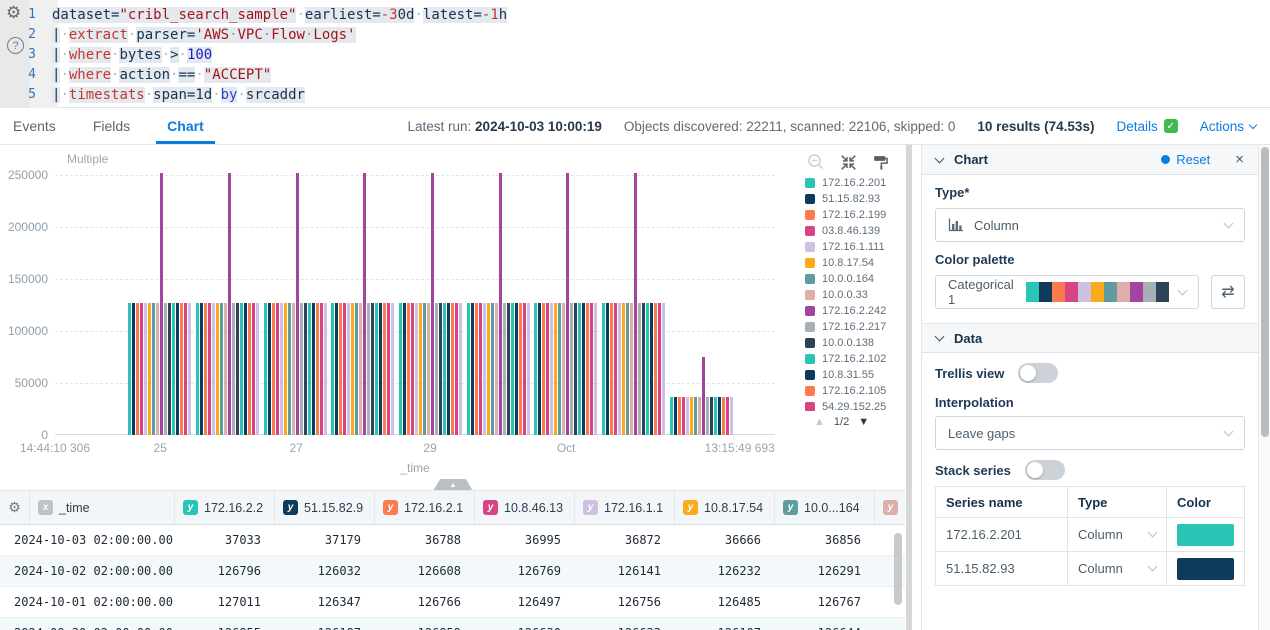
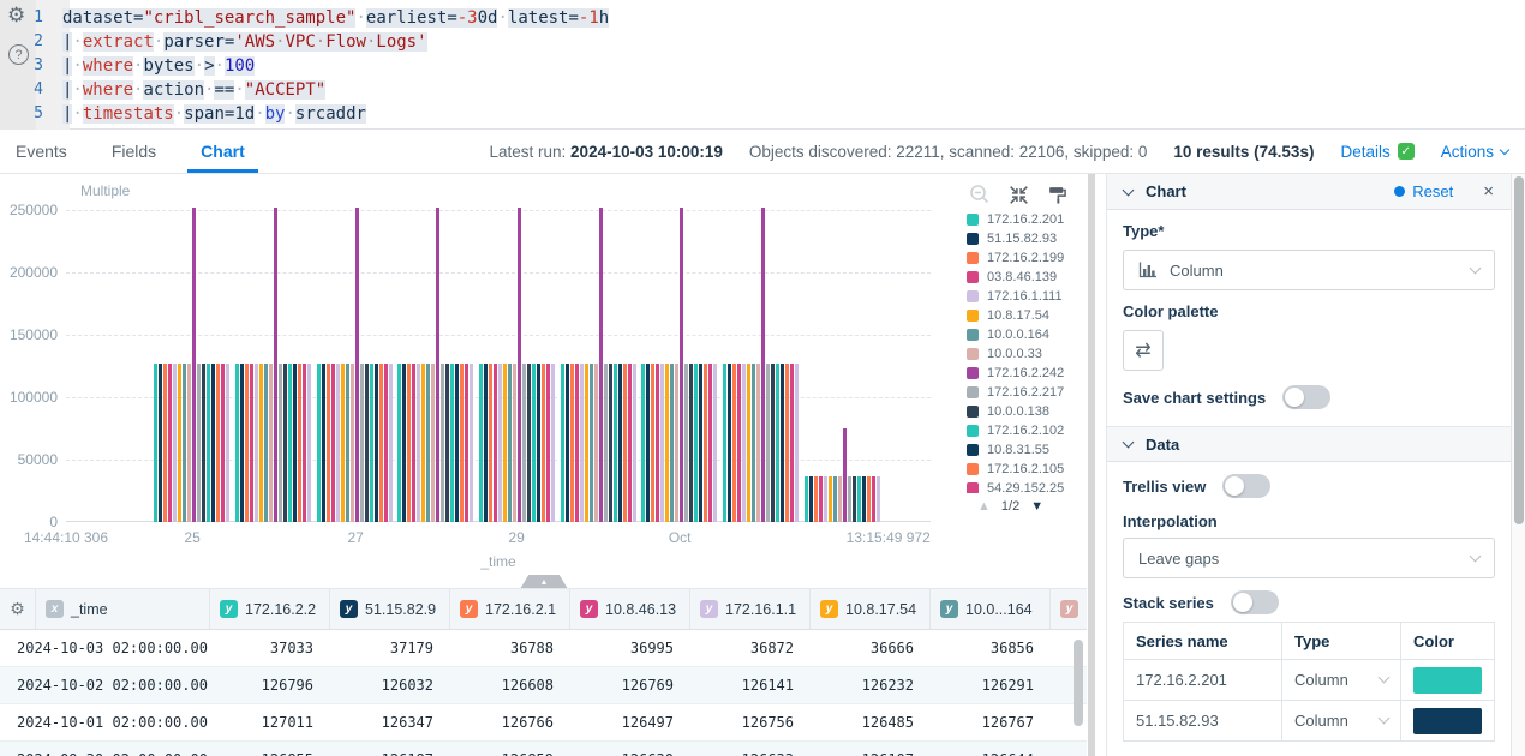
  ⚙
  ?
  1
  dataset="cribl_search_sample"·earliest=-30d·latest=-1h
  2
  |·extract·parser='AWS·VPC·Flow·Logs'
  3
  |·where·bytes·>·100
  4
  |·where·action·==·"ACCEPT"
  5
  |·timestats·span=1d·by·srcaddr
  Events
  Fields
  Chart
  Latest run: 2024-10-03 10:00:19
  Objects discovered: 22211, scanned: 22106, skipped: 0
  10 results (74.53s)
  Details
  ✓
  Actions
  Multiple
  14:44:10 306
  25
  27
  29
  Oct
- 13:15:49 693
+ 13:15:49 972
  _time
  172.16.2.201
  51.15.82.93
  172.16.2.199
  03.8.46.139
  172.16.1.111
  10.8.17.54
  10.0.0.164
  10.0.0.33
  172.16.2.242
  172.16.2.217
  10.0.0.138
  172.16.2.102
  10.8.31.55
  172.16.2.105
  54.29.152.25
  ▲
  1/2
  ▼
  250000
  200000
  150000
  100000
  50000
  0
  ⚙
  x
  _time
  y
  172.16.2.2
  y
  51.15.82.9
  y
  172.16.2.1
  y
  10.8.46.13
  y
  172.16.1.1
  y
  10.8.17.54
  y
  10.0...164
  y
  2024-10-03 02:00:00.00
  37033
  37179
  36788
  36995
  36872
  36666
  36856
  2024-10-02 02:00:00.00
  126796
  126032
  126608
  126769
  126141
  126232
  126291
  2024-10-01 02:00:00.00
  127011
  126347
  126766
  126497
  126756
  126485
  126767
  Chart
  Reset
  ×
  Type*
  Column
  Color palette
- Categorical 1
  ⇄
+ Save chart settings
  Data
  Trellis view
  Interpolation
  Leave gaps
  Stack series
  Series name
  Type
  Color
  172.16.2.201
  Column
  51.15.82.93
  Column
